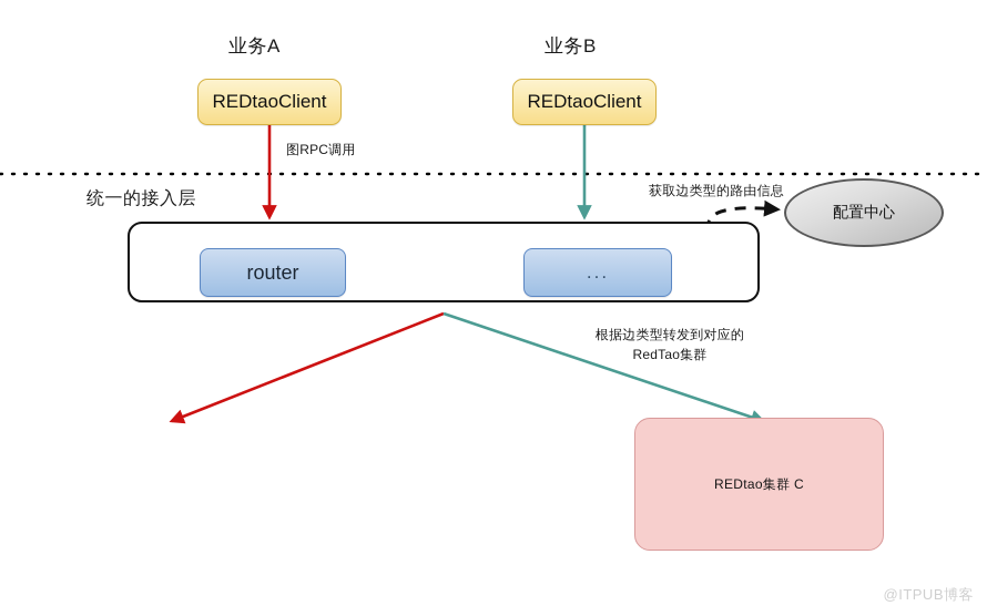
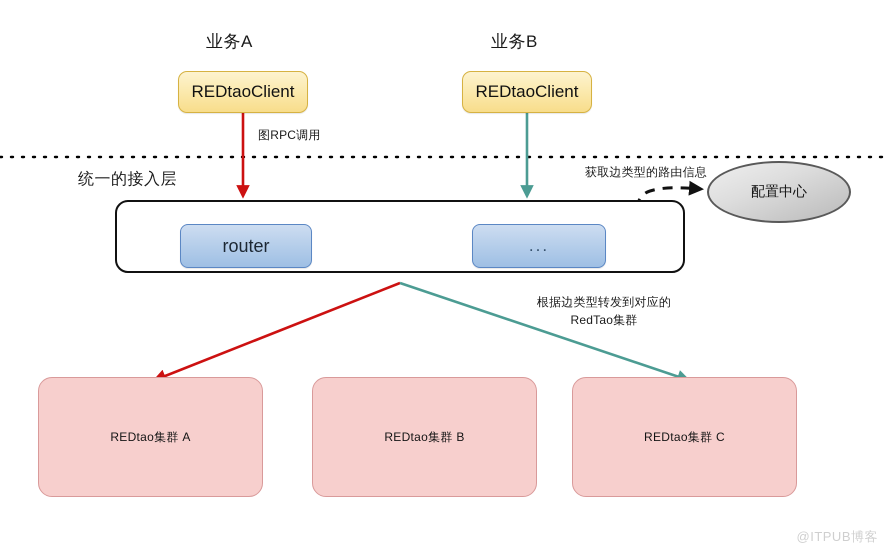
  业务A
  业务B
  REDtaoClient
  REDtaoClient
  图RPC调用
  获取边类型的路由信息
  根据边类型转发到对应的
  RedTao集群
  统一的接入层
  router
  ...
  配置中心
+ REDtao集群 A
+ REDtao集群 B
  REDtao集群 C
  @ITPUB博客
